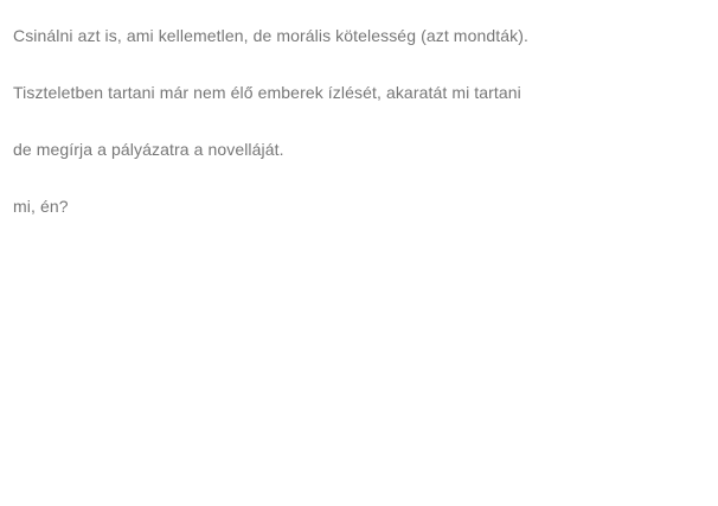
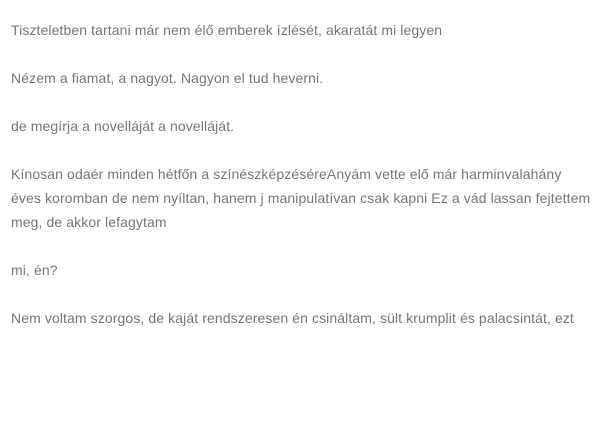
- Csinálni azt is, ami kellemetlen, de morális kötelesség (azt mondták).
- Tiszteletben tartani már nem élő emberek ízlését, akaratát mi tartani
+ Tiszteletben tartani már nem élő emberek ízlését, akaratát mi legyen
+ Nézem a fiamat, a nagyot. Nagyon el tud heverni.
- de megírja a pályázatra a novelláját.
+ de megírja a novelláját a novelláját.
+ Kínosan odaér minden hétfőn a színészképzéséreAnyám vette elő már harminvalahány éves koromban de nem nyíltan, hanem j manipulatívan csak kapni Ez a vád lassan fejtettem meg, de akkor lefagytam
  mi, én?
+ Nem voltam szorgos, de kaját rendszeresen én csináltam, sült krumplit és palacsintát, ezt
